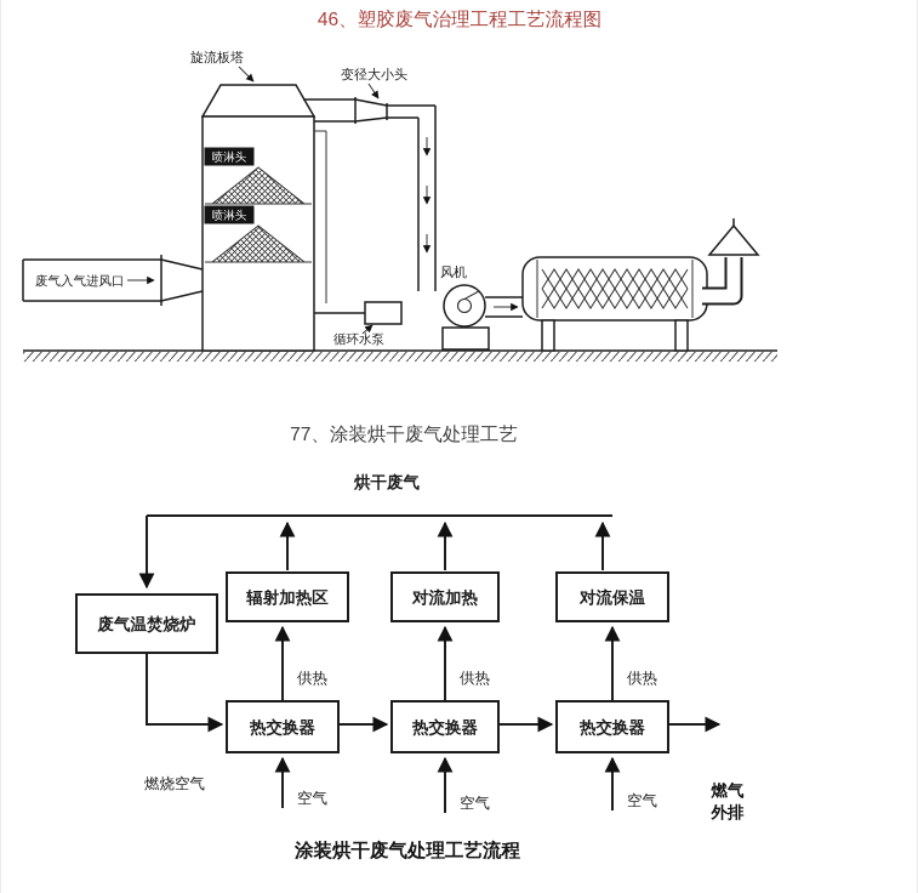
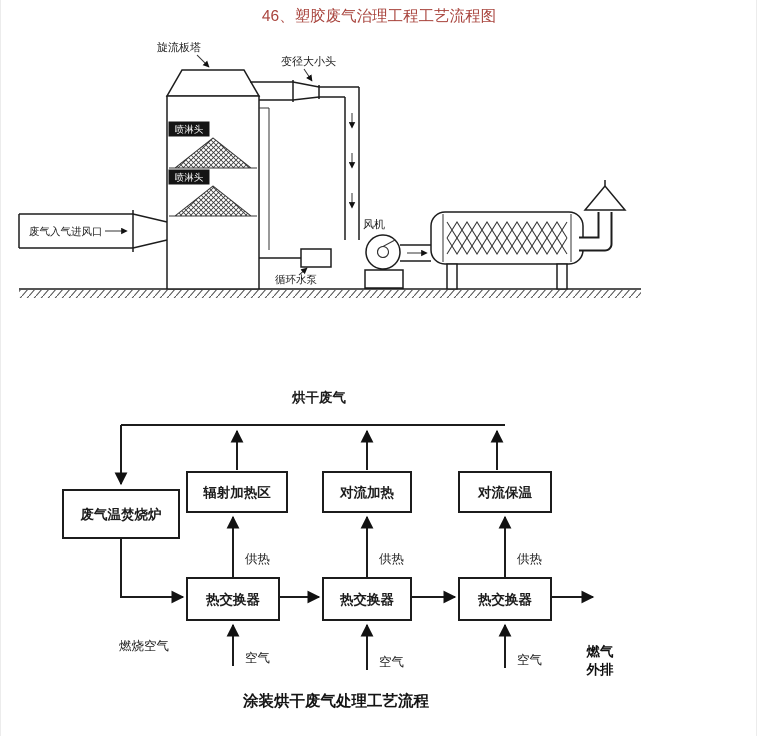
  46、塑胶废气治理工程工艺流程图
  废气入气进风口
  喷淋头
  喷淋头
  旋流板塔
  循环水泵
  变径大小头
  风机
- 77、涂装烘干废气处理工艺
  烘干废气
  废气温焚烧炉
  辐射加热区
  对流加热
  对流保温
  热交换器
  热交换器
  热交换器
  供热
  供热
  供热
  空气
  空气
  空气
  燃烧空气
  燃气
  外排
  涂装烘干废气处理工艺流程
